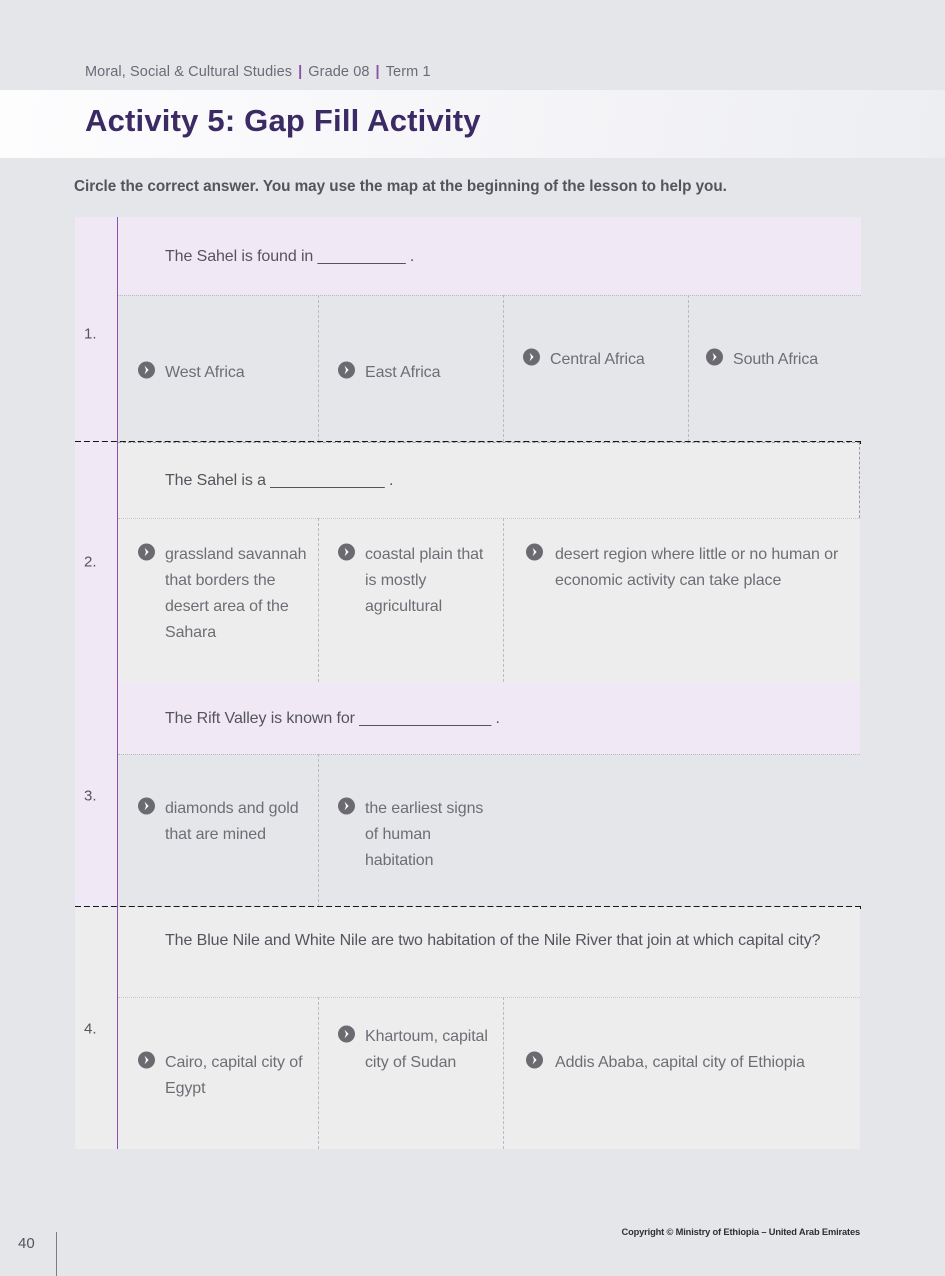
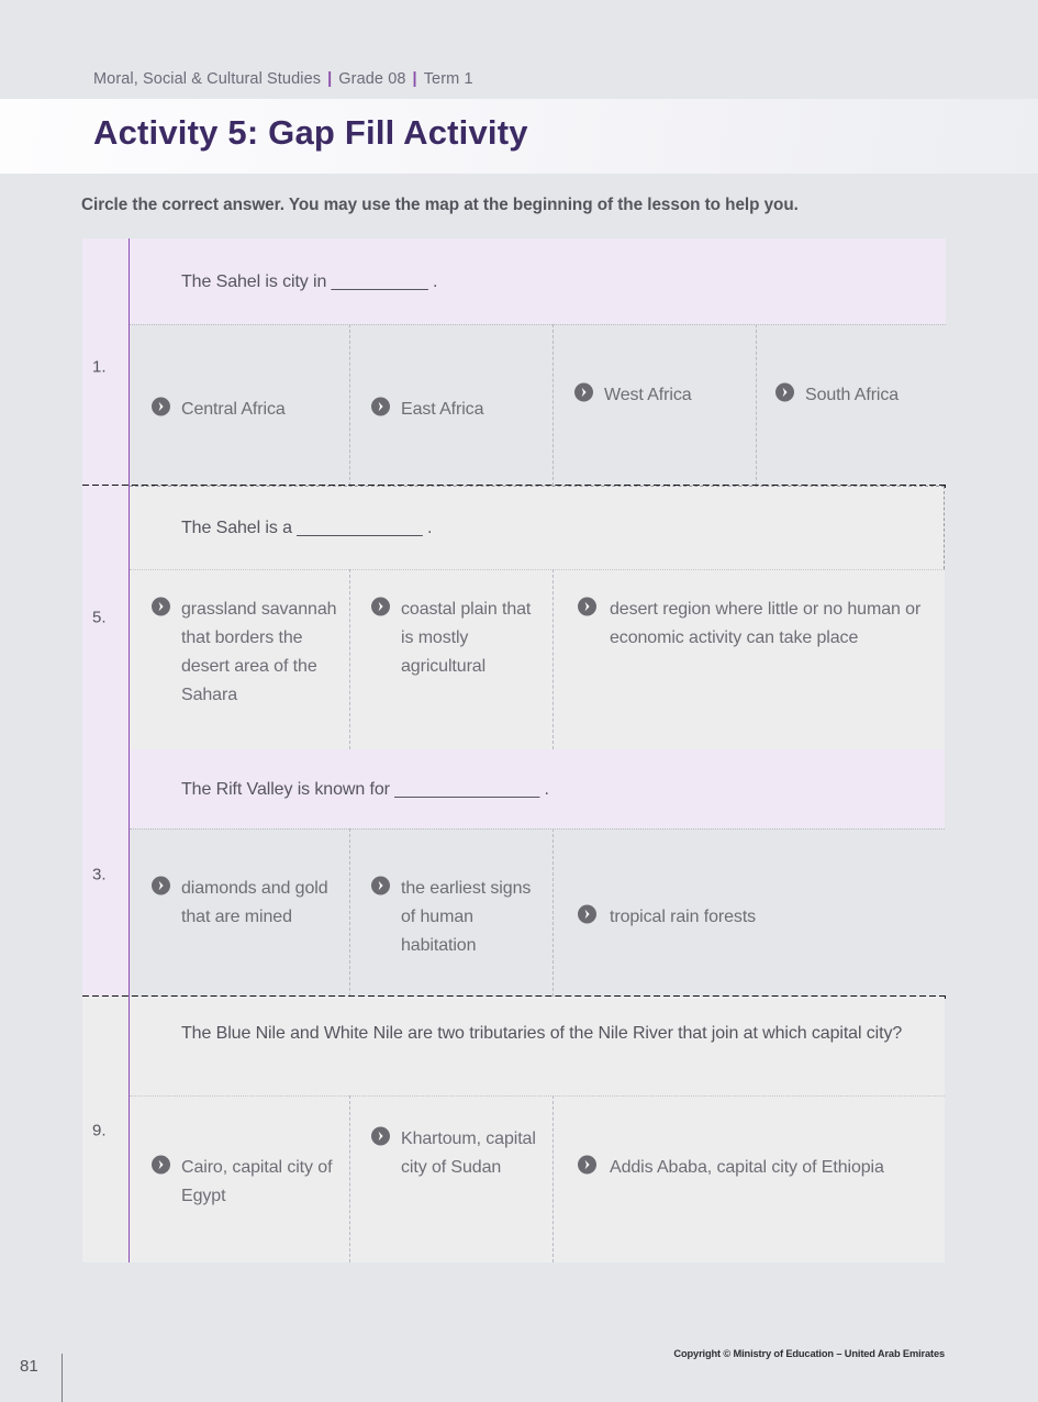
  Moral, Social & Cultural Studies | Grade 08 | Term 1
  Activity 5: Gap Fill Activity
  Circle the correct answer. You may use the map at the beginning of the lesson to help you.
  1.
- The Sahel is found in __________ .
+ The Sahel is city in __________ .
- West Africa
+ Central Africa
  East Africa
- Central Africa
+ West Africa
  South Africa
- 2.
+ 5.
  The Sahel is a _____________ .
  grassland savannah that borders the desert area of the Sahara
  coastal plain that is mostly agricultural
  desert region where little or no human or economic activity can take place
  3.
  The Rift Valley is known for _______________ .
  diamonds and gold that are mined
  the earliest signs of human habitation
+ tropical rain forests
- 4.
+ 9.
- The Blue Nile and White Nile are two habitation of the Nile River that join at which capital city?
+ The Blue Nile and White Nile are two tributaries of the Nile River that join at which capital city?
  Cairo, capital city of Egypt
  Khartoum, capital city of Sudan
  Addis Ababa, capital city of Ethiopia
- 40
+ 81
- Copyright © Ministry of Ethiopia – United Arab Emirates
+ Copyright © Ministry of Education – United Arab Emirates
